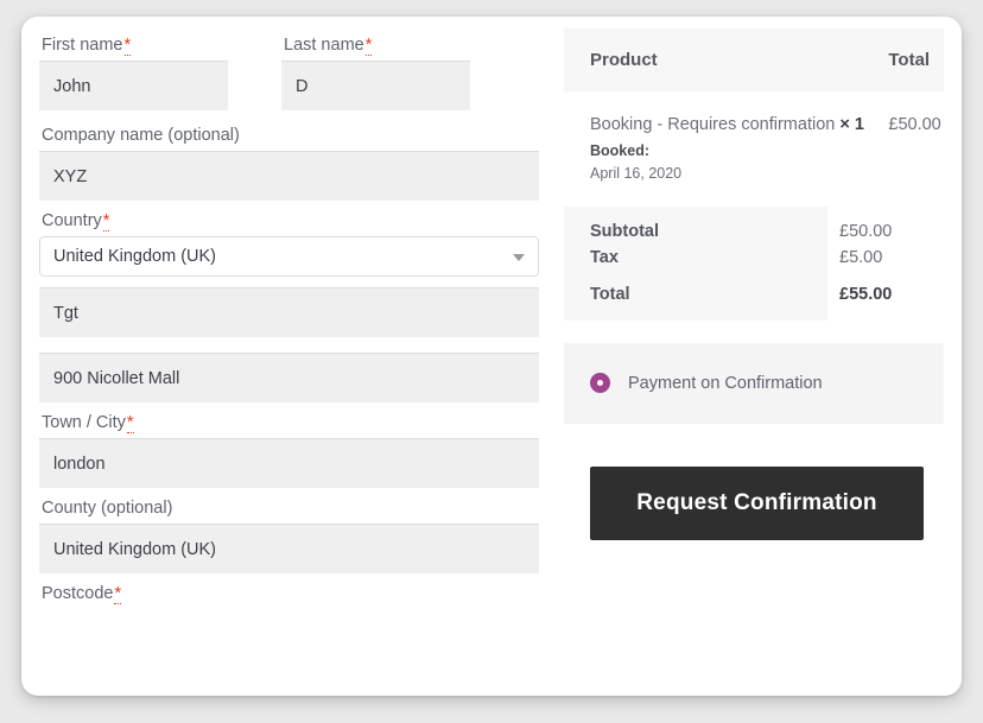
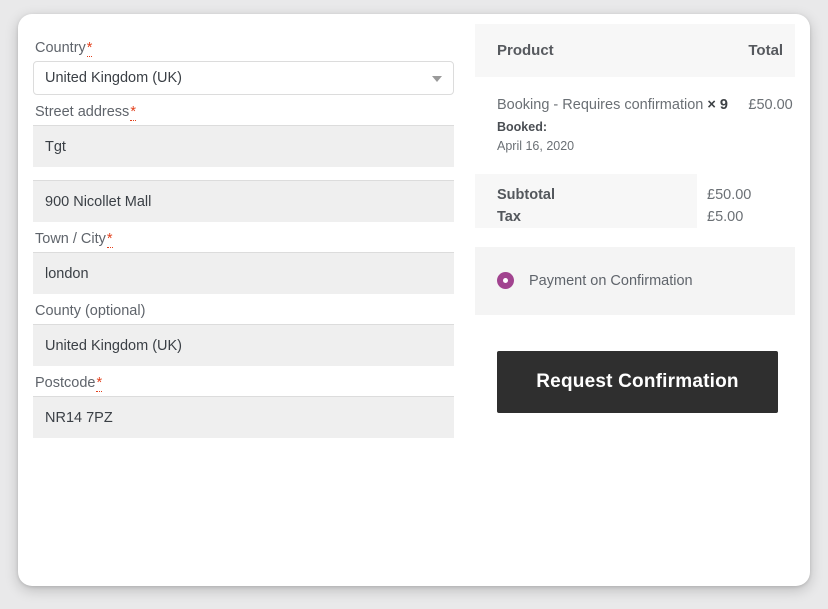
- First name*
- John
- Last name*
- D
- Company name (optional)
- XYZ
  Country*
  United Kingdom (UK)
+ Street address*
  Tgt
  900 Nicollet Mall
  Town / City*
  london
  County (optional)
  United Kingdom (UK)
  Postcode*
+ NR14 7PZ
  Product	Total
- Booking - Requires confirmation × 1 Booked: April 16, 2020	£50.00
+ Booking - Requires confirmation × 9 Booked: April 16, 2020	£50.00
  Subtotal	£50.00
  Tax	£5.00
- Total	£55.00
  Payment on Confirmation
  Request Confirmation
